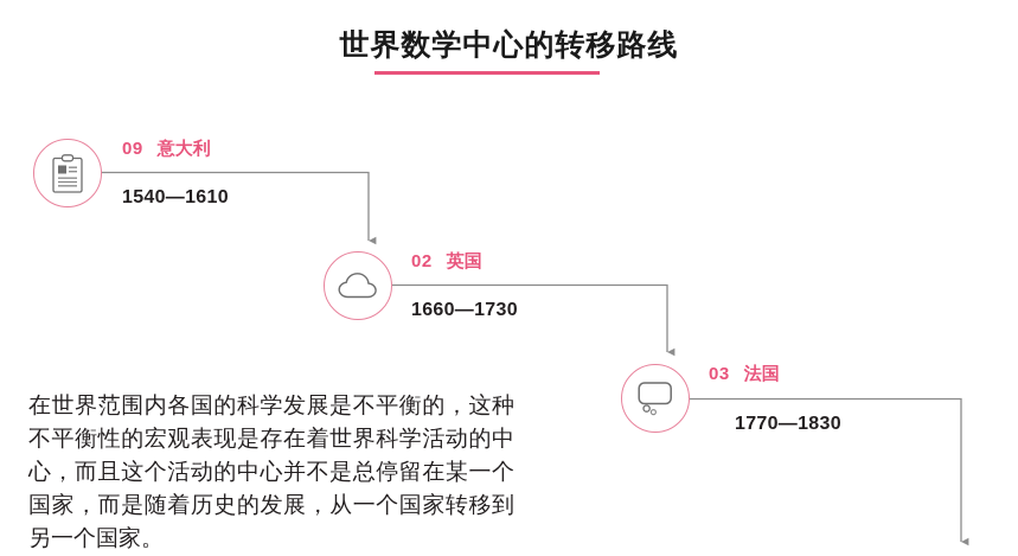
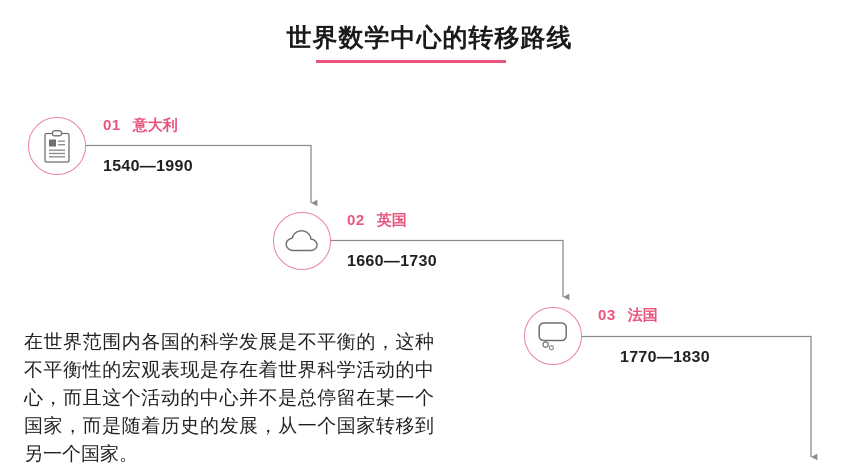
  世界数学中心的转移路线
- 09 意大利
+ 01 意大利
- 1540—1610
+ 1540—1990
  02 英国
  1660—1730
  03 法国
  1770—1830
  在世界范围内各国的科学发展是不平衡的，这种不平衡性的宏观表现是存在着世界科学活动的中心，而且这个活动的中心并不是总停留在某一个国家，而是随着历史的发展，从一个国家转移到另一个国家。
